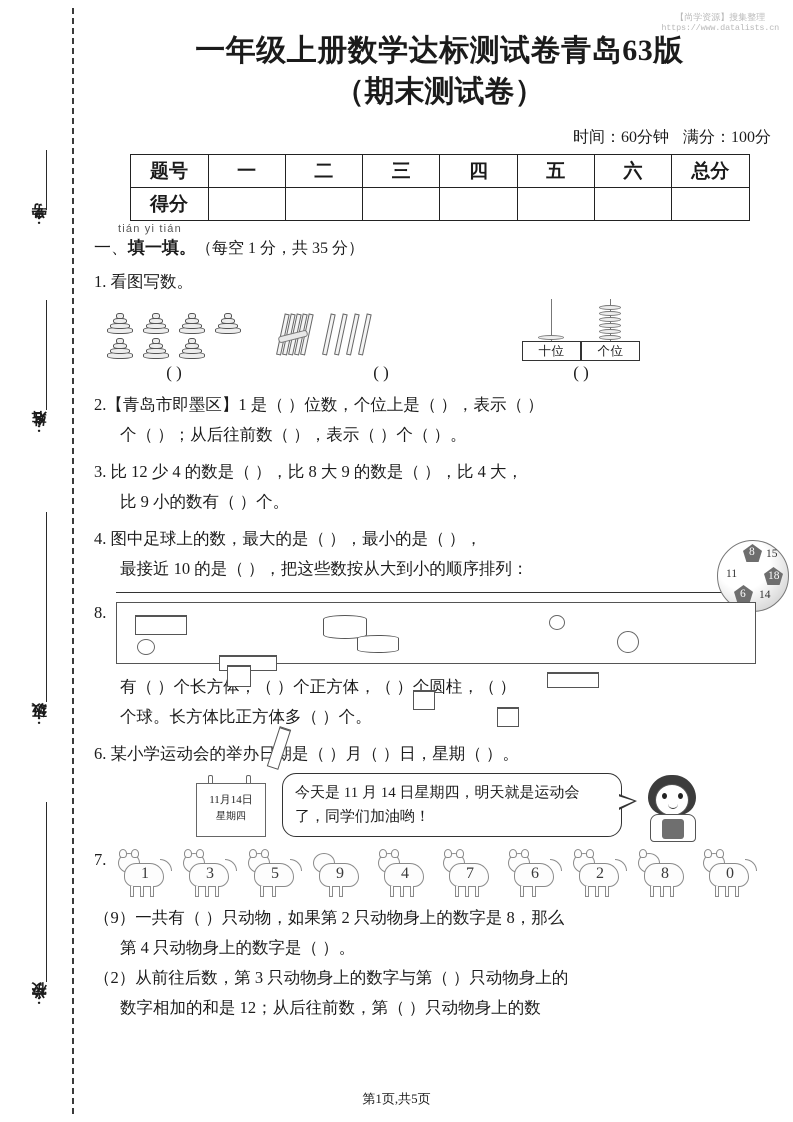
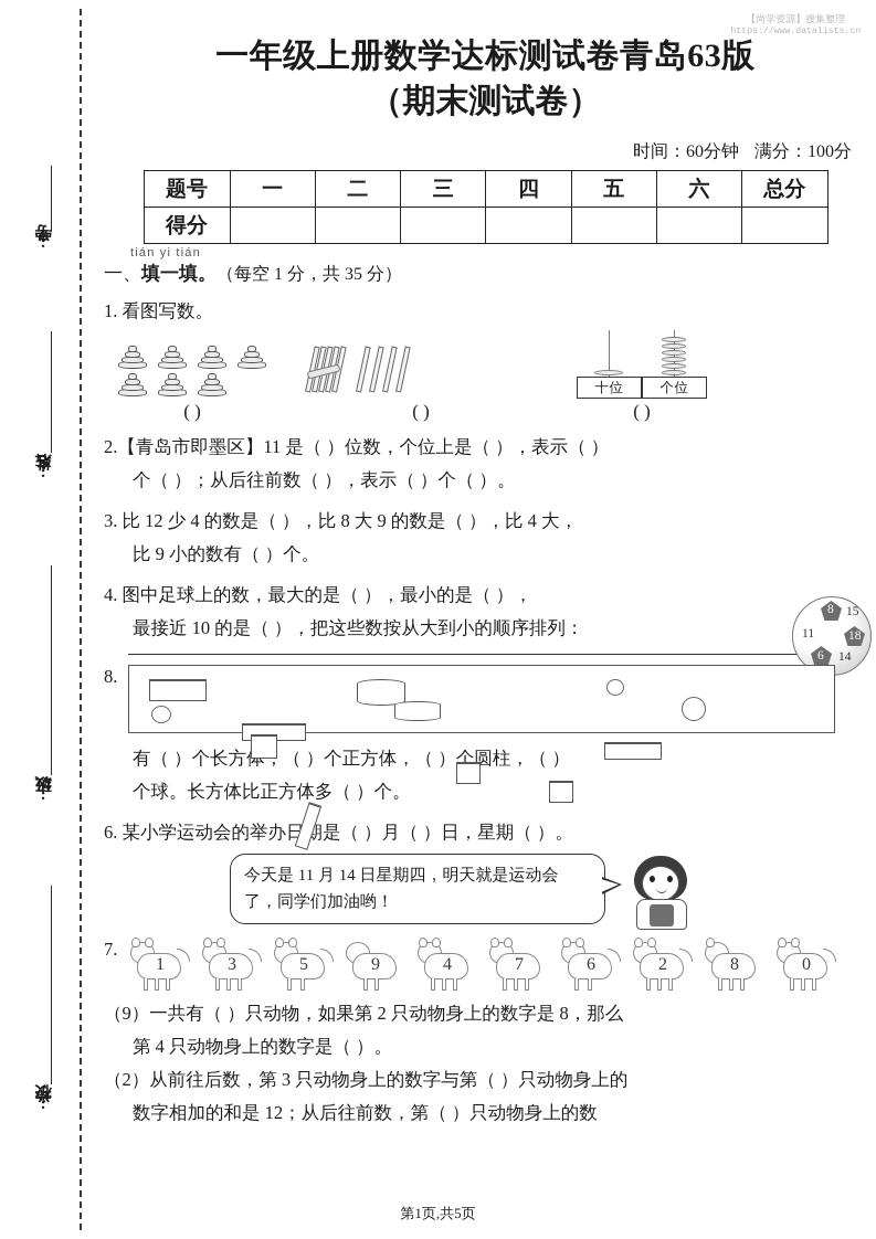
  【尚学资源】搜集整理
  https://www.datalists.cn
  一年级上册数学达标测试卷青岛63版
  （期末测试卷）
  时间：60分钟 满分：100分
  题号	一	二	三	四	五	六	总分
  得分
  tián yi tián
  一、填一填。（每空 1 分，共 35 分）
  1. 看图写数。
  ( )
  ( )
  十位
  个位
  ( )
- 2.【青岛市即墨区】1 是（ ）位数，个位上是（ ），表示（ ）
+ 2.【青岛市即墨区】11 是（ ）位数，个位上是（ ），表示（ ）
  个（ ）；从后往前数（ ），表示（ ）个（ ）。
  3. 比 12 少 4 的数是（ ），比 8 大 9 的数是（ ），比 4 大，
  比 9 小的数有（ ）个。
  4. 图中足球上的数，最大的是（ ），最小的是（ ），
  最接近 10 的是（ ），把这些数按从大到小的顺序排列：
  8
  15
  11
  18
  6
  14
  8.
  有（ ）个长方（ ）个正方体，（ ）个圆柱，（ ）
  个球。长方体比正方体多（ ）个。
  6. 某小学运动会的举办日期是（ ）月（ ）日，星期（ ）。
- 11月14日
- 星期四
  今天是 11 月 14 日星期四，明天就是运动会了，同学们加油哟！
  7.
  1
  3
  5
  9
  4
  7
  6
  2
  8
  0
  （9）一共有（ ）只动物，如果第 2 只动物身上的数字是 8，那么
  第 4 只动物身上的数字是（ ）。
  （2）从前往后数，第 3 只动物身上的数字与第（ ）只动物身上的
  数字相加的和是 12；从后往前数，第（ ）只动物身上的数
  第1页,共5页
